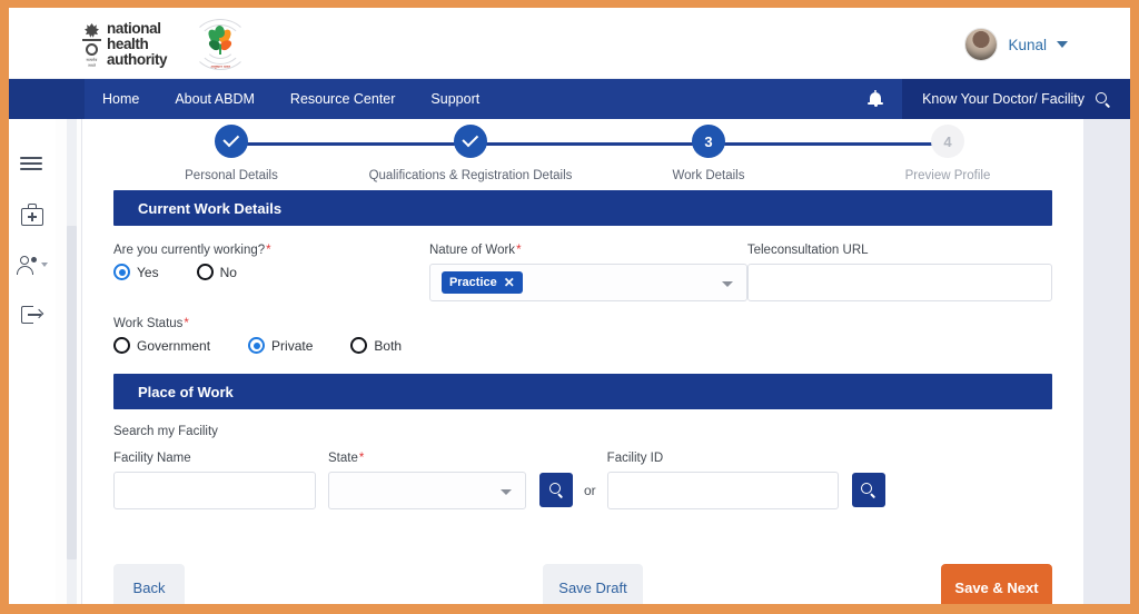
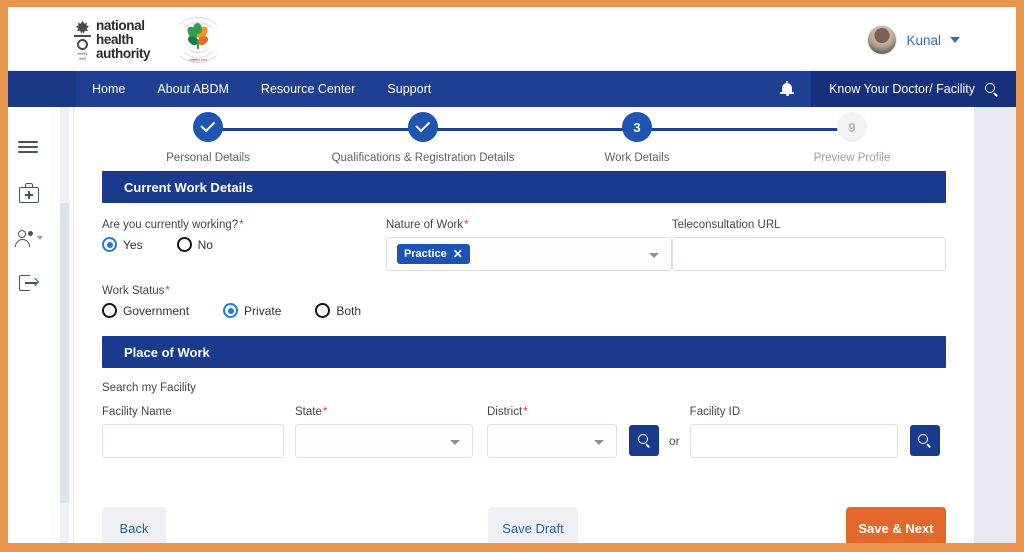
  national
  health
  authority
  Kunal
  Home
  About ABDM
  Resource Center
  Support
  Know Your Doctor/ Facility
  Personal Details
  Qualifications & Registration Details
  3
  Work Details
- 4
+ 9
  Preview Profile
  Current Work Details
  Are you currently working?*
  Yes
  No
  Nature of Work*
  Practice
  ✕
  Teleconsultation URL
  Work Status*
  Government
  Private
  Both
  Place of Work
  Search my Facility
  Facility Name
  State*
+ District*
  or
  Facility ID
  Back
  Save Draft
  Save & Next
